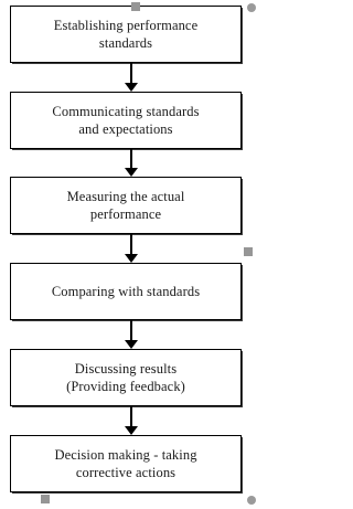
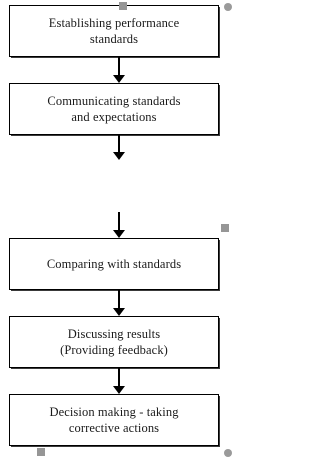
  Establishing performance
  standards
  Communicating standards
  and expectations
- Measuring the actual
- performance
  Comparing with standards
  Discussing results
  (Providing feedback)
  Decision making - taking
  corrective actions
